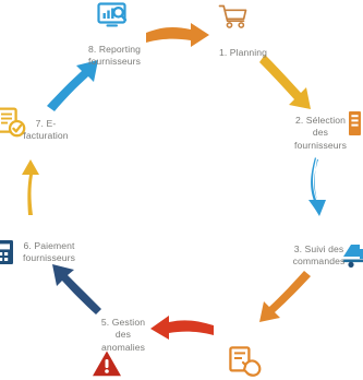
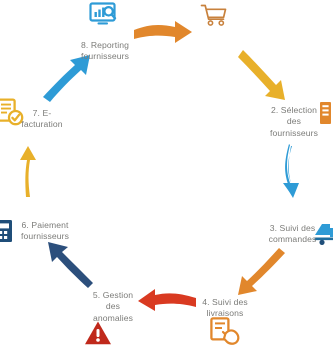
  8. Reporting
  fournisseurs
- 1. Planning
  2. Sélection
  des
  fournisseurs
  3. Suivi des
  commandes
+ 4. Suivi des
+ livraisons
  5. Gestion
  des
  anomalies
  6. Paiement
  fournisseurs
  7. E-
  facturation
